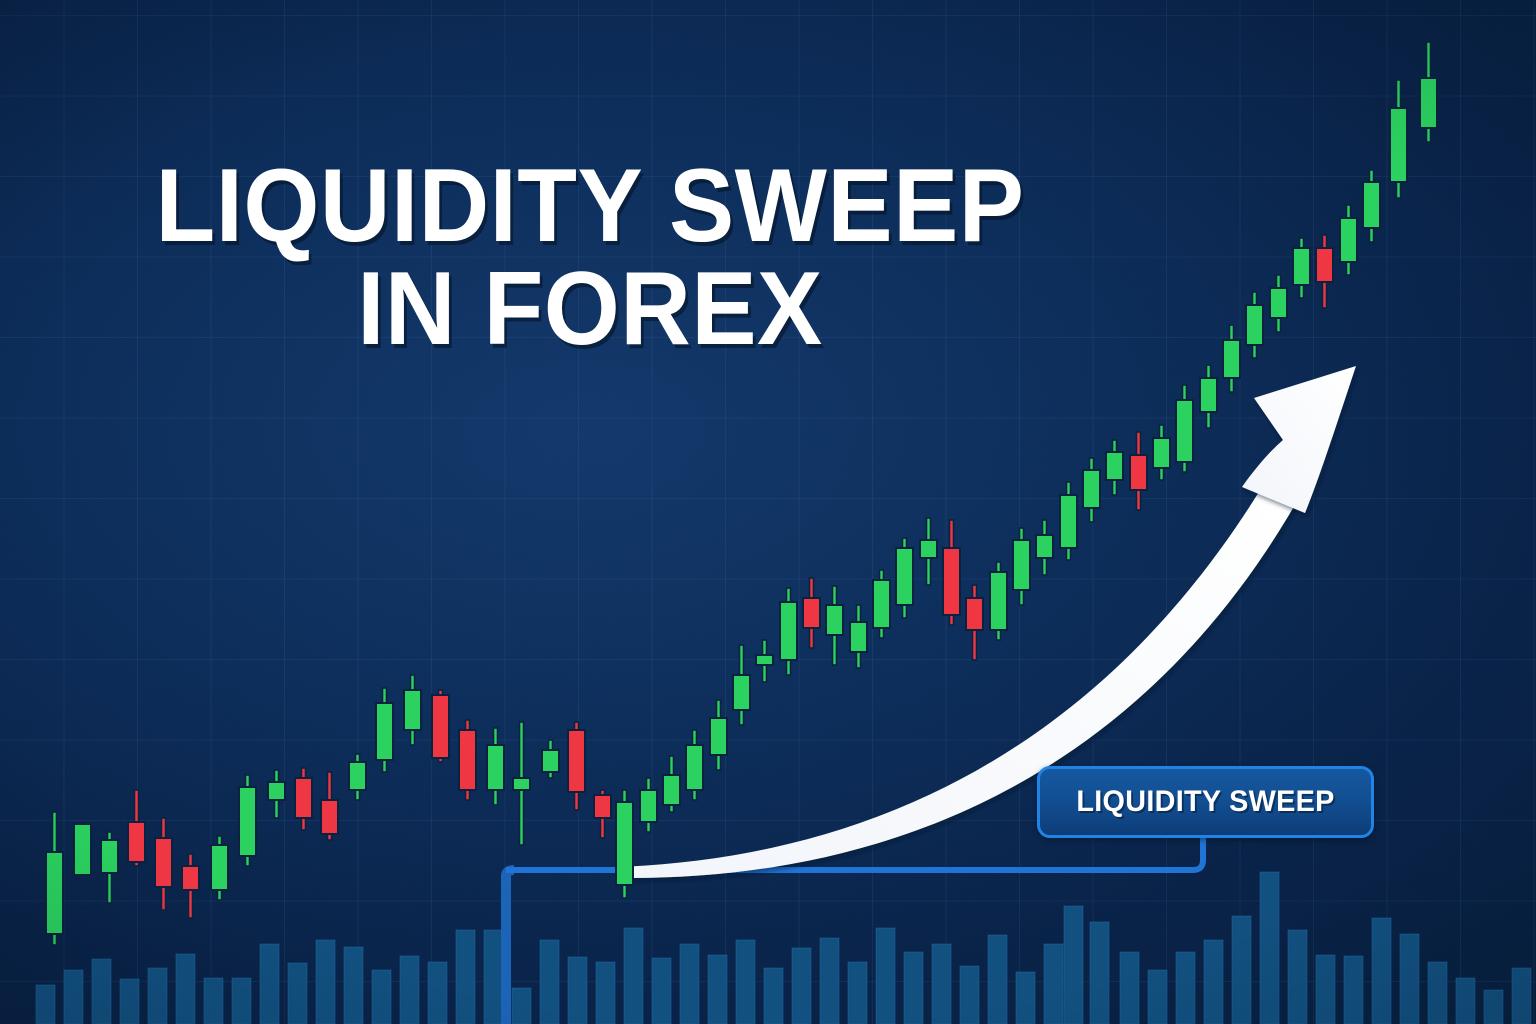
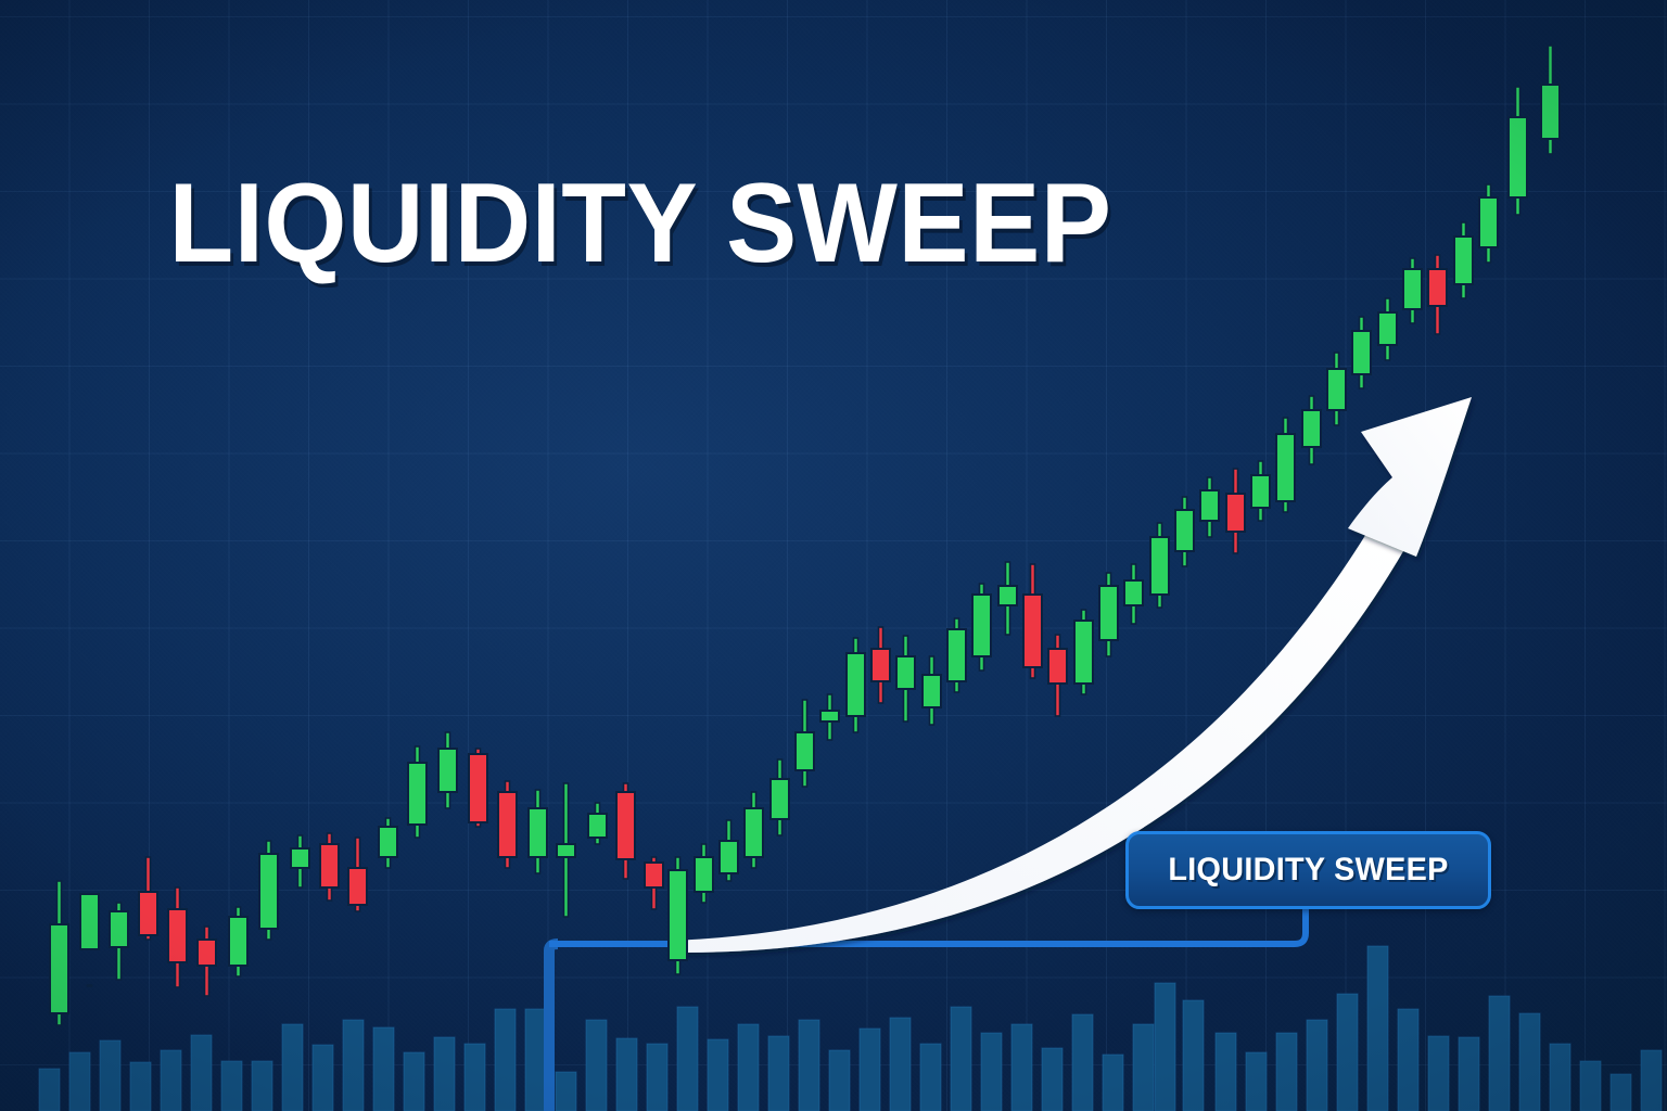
  LIQUIDITY SWEEP
- IN FOREX
  LIQUIDITY SWEEP
